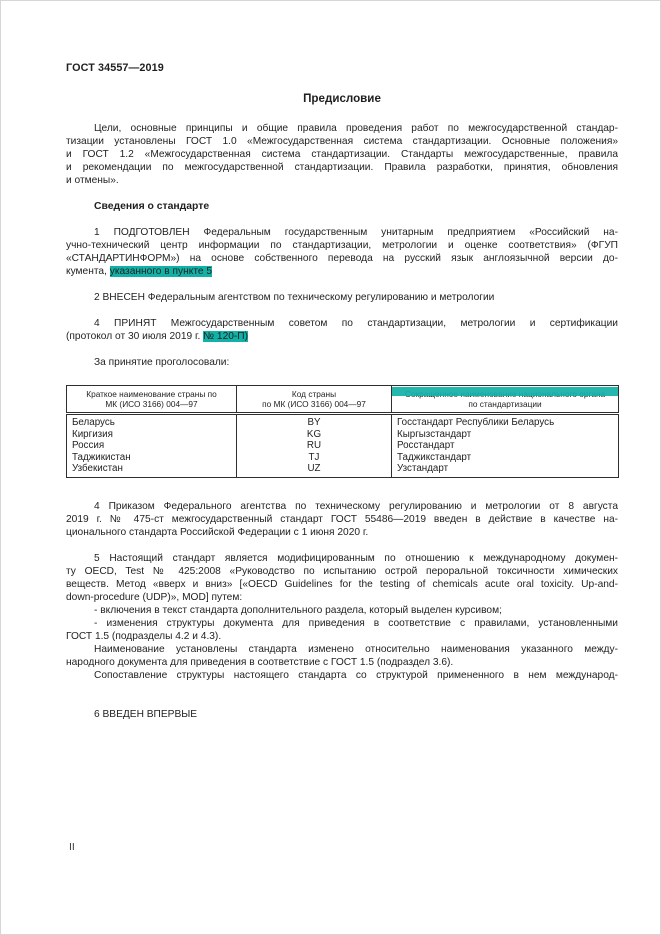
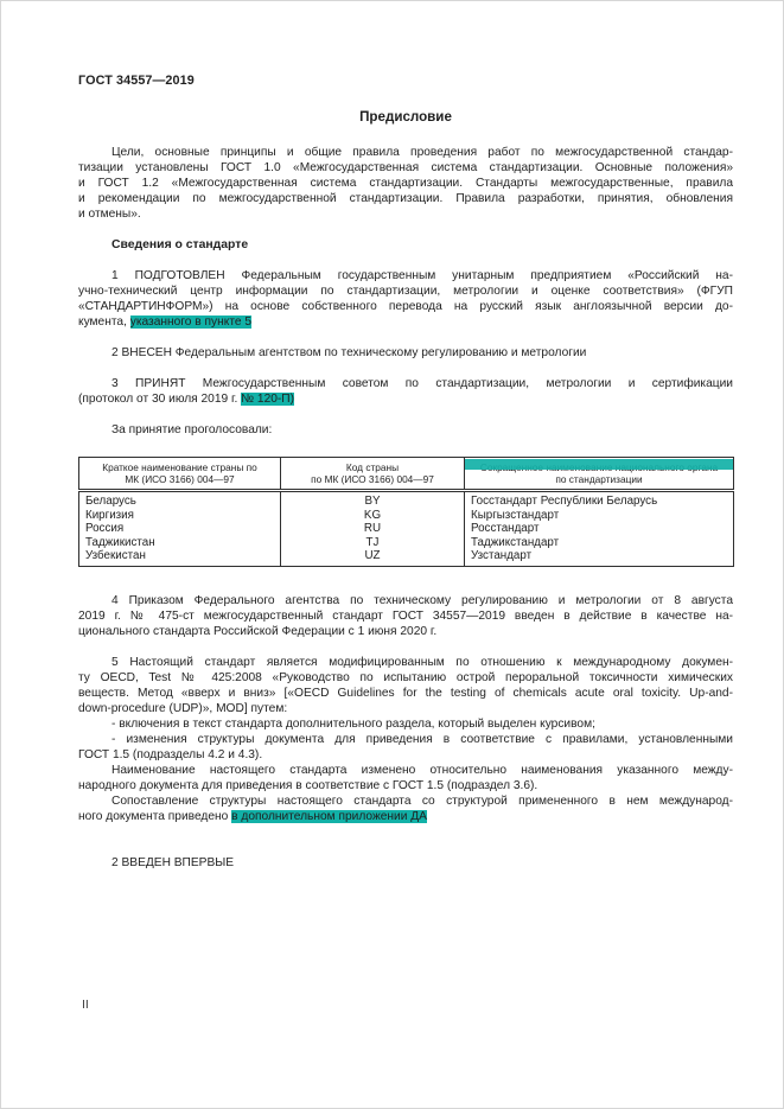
  ГОСТ 34557—2019
  Предисловие
  Цели, основные принципы и общие правила проведения работ по межгосударственной стандар-
  тизации установлены ГОСТ 1.0 «Межгосударственная система стандартизации. Основные положения»
  и ГОСТ 1.2 «Межгосударственная система стандартизации. Стандарты межгосударственные, правила
  и рекомендации по межгосударственной стандартизации. Правила разработки, принятия, обновления
  и отмены».
  Сведения о стандарте
  1 ПОДГОТОВЛЕН Федеральным государственным унитарным предприятием «Российский на-
  учно-технический центр информации по стандартизации, метрологии и оценке соответствия» (ФГУП
  «СТАНДАРТИНФОРМ») на основе собственного перевода на русский язык англоязычной версии до-
  кумента, указанного в пункте 5
  2 ВНЕСЕН Федеральным агентством по техническому регулированию и метрологии
- 4 ПРИНЯТ Межгосударственным советом по стандартизации, метрологии и сертификации
+ 3 ПРИНЯТ Межгосударственным советом по стандартизации, метрологии и сертификации
  (протокол от 30 июля 2019 г. № 120-П)
  За принятие проголосовали:
  Беларусь	BY	Госстандарт Республики Беларусь
  Киргизия	KG	Кыргызстандарт
  Россия	RU	Росстандарт
  Таджикистан	TJ	Таджикстандарт
  Узбекистан	UZ	Узстандарт
  4 Приказом Федерального агентства по техническому регулированию и метрологии от 8 августа
- 2019 г. № 475-ст межгосударственный стандарт ГОСТ 55486—2019 введен в действие в качестве на-
+ 2019 г. № 475-ст межгосударственный стандарт ГОСТ 34557—2019 введен в действие в качестве на-
  ционального стандарта Российской Федерации с 1 июня 2020 г.
  5 Настоящий стандарт является модифицированным по отношению к международному докумен-
  ту OECD, Test № 425:2008 «Руководство по испытанию острой пероральной токсичности химических
  веществ. Метод «вверх и вниз» [«OECD Guidelines for the testing of chemicals acute oral toxicity. Up-and-
  down-procedure (UDP)», MOD] путем:
  - включения в текст стандарта дополнительного раздела, который выделен курсивом;
  - изменения структуры документа для приведения в соответствие с правилами, установленными
  ГОСТ 1.5 (подразделы 4.2 и 4.3).
- Наименование установлены стандарта изменено относительно наименования указанного между-
+ Наименование настоящего стандарта изменено относительно наименования указанного между-
  народного документа для приведения в соответствие с ГОСТ 1.5 (подраздел 3.6).
  Сопоставление структуры настоящего стандарта со структурой примененного в нем международ-
+ ного документа приведено в дополнительном приложении ДА
- 6 ВВЕДЕН ВПЕРВЫЕ
+ 2 ВВЕДЕН ВПЕРВЫЕ
  II
